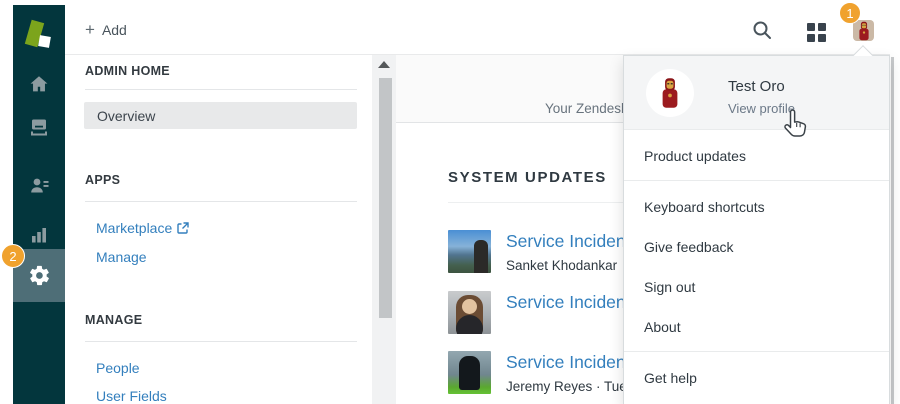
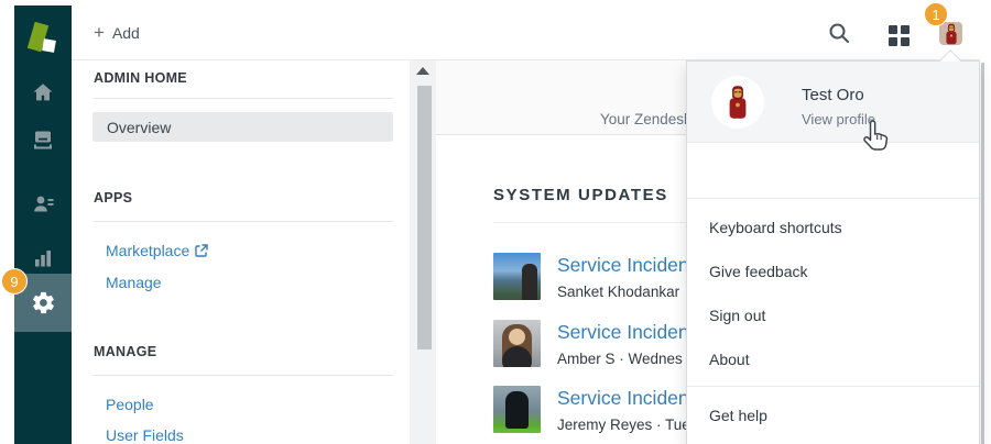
- 2
+ 9
  +
  Add
  1
  ADMIN HOME
  Overview
  APPS
  Marketplace
  Manage
  MANAGE
  People
  User Fields
  Your Zendes
  SYSTEM UPDATES
  Service Inciden
  Sanket Khodankar
  Service Inciden
+ Amber S · Wednes
  Service Inciden
  Jeremy Reyes · Tu
  Test Oro
  View profile
- Product updates
  Keyboard shortcuts
  Give feedback
  Sign out
  About
  Get help
